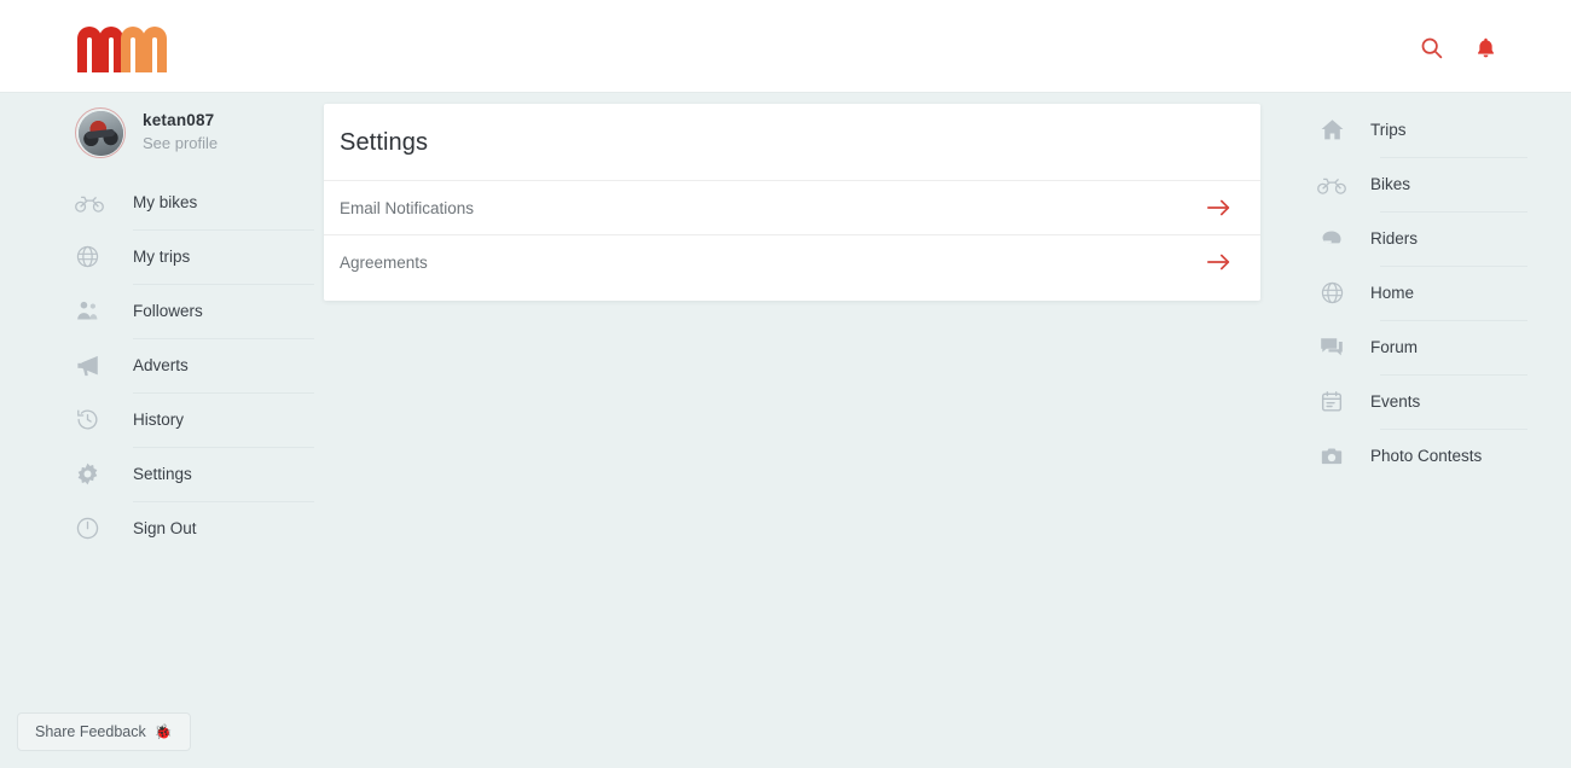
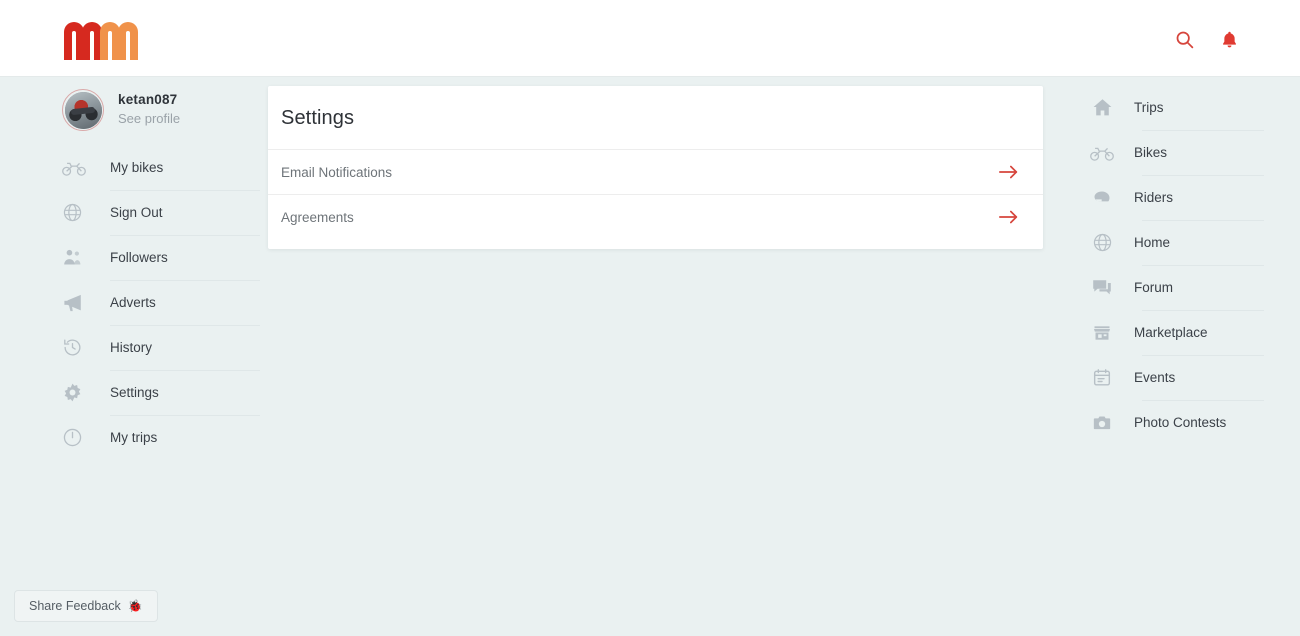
  ketan087
  See profile
  My bikes
- My trips
+ Sign Out
  Followers
  Adverts
  History
  Settings
- Sign Out
+ My trips
  Share Feedback
  🐞
  Settings
  Email Notifications
  Agreements
  Trips
  Bikes
  Riders
  Home
  Forum
+ Marketplace
  Events
  Photo Contests
